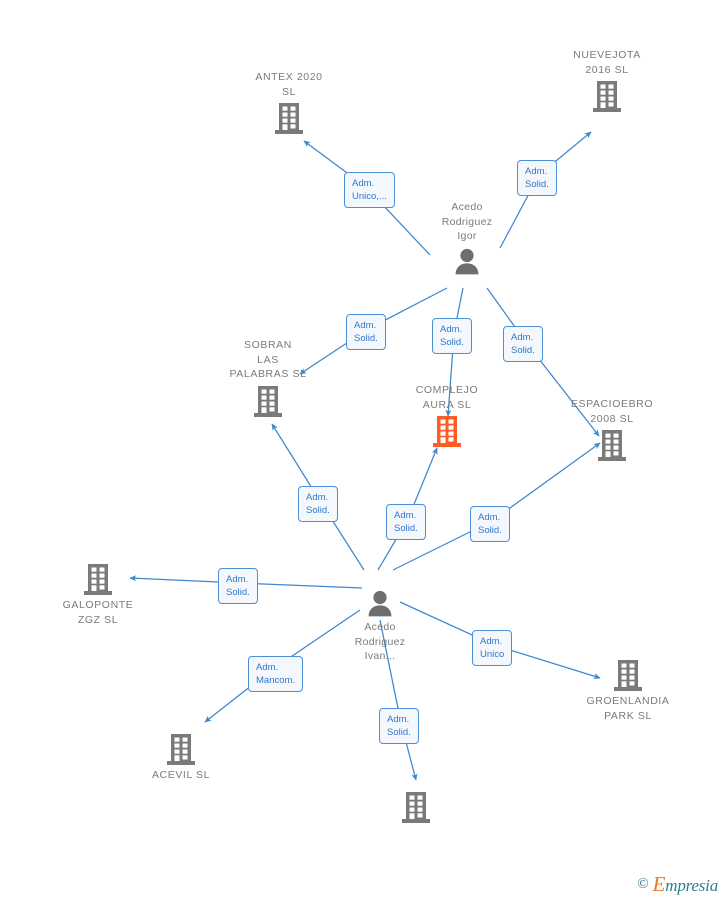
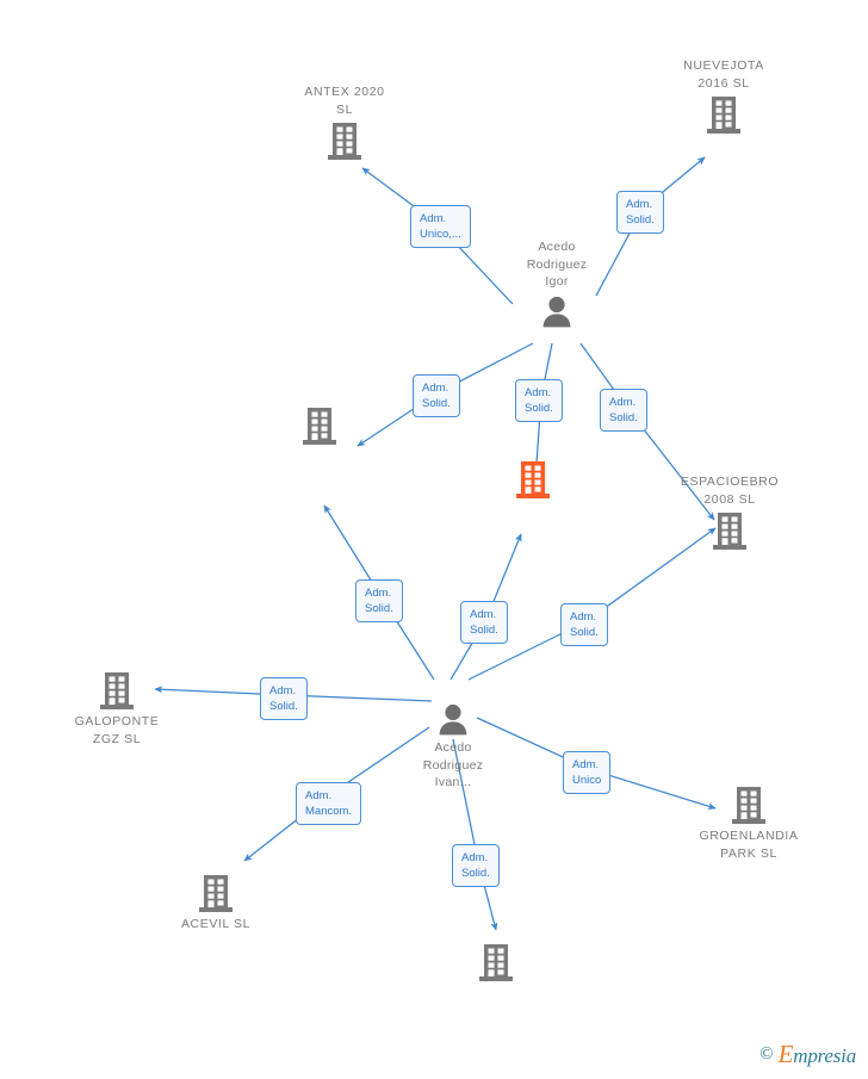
  ANTEX 2020
  SL
  NUEVEJOTA
  2016 SL
  Acedo
  Rodriguez
  Igor
- SOBRAN
- LAS
- PALABRAS SL
- COMPLEJO
- AURA SL
  ESPACIOEBRO
  2008 SL
  GALOPONTE
  ZGZ SL
  Acedo
  Rodriguez
  Ivan...
  ACEVIL SL
  GROENLANDIA
  PARK SL
  Adm.
  Unico,...
  Adm.
  Solid.
  Adm.
  Solid.
  Adm.
  Solid.
  Adm.
  Solid.
  Adm.
  Solid.
  Adm.
  Solid.
  Adm.
  Solid.
  Adm.
  Solid.
  Adm.
  Unico
  Adm.
  Mancom.
  Adm.
  Solid.
  ©
  Empresia
